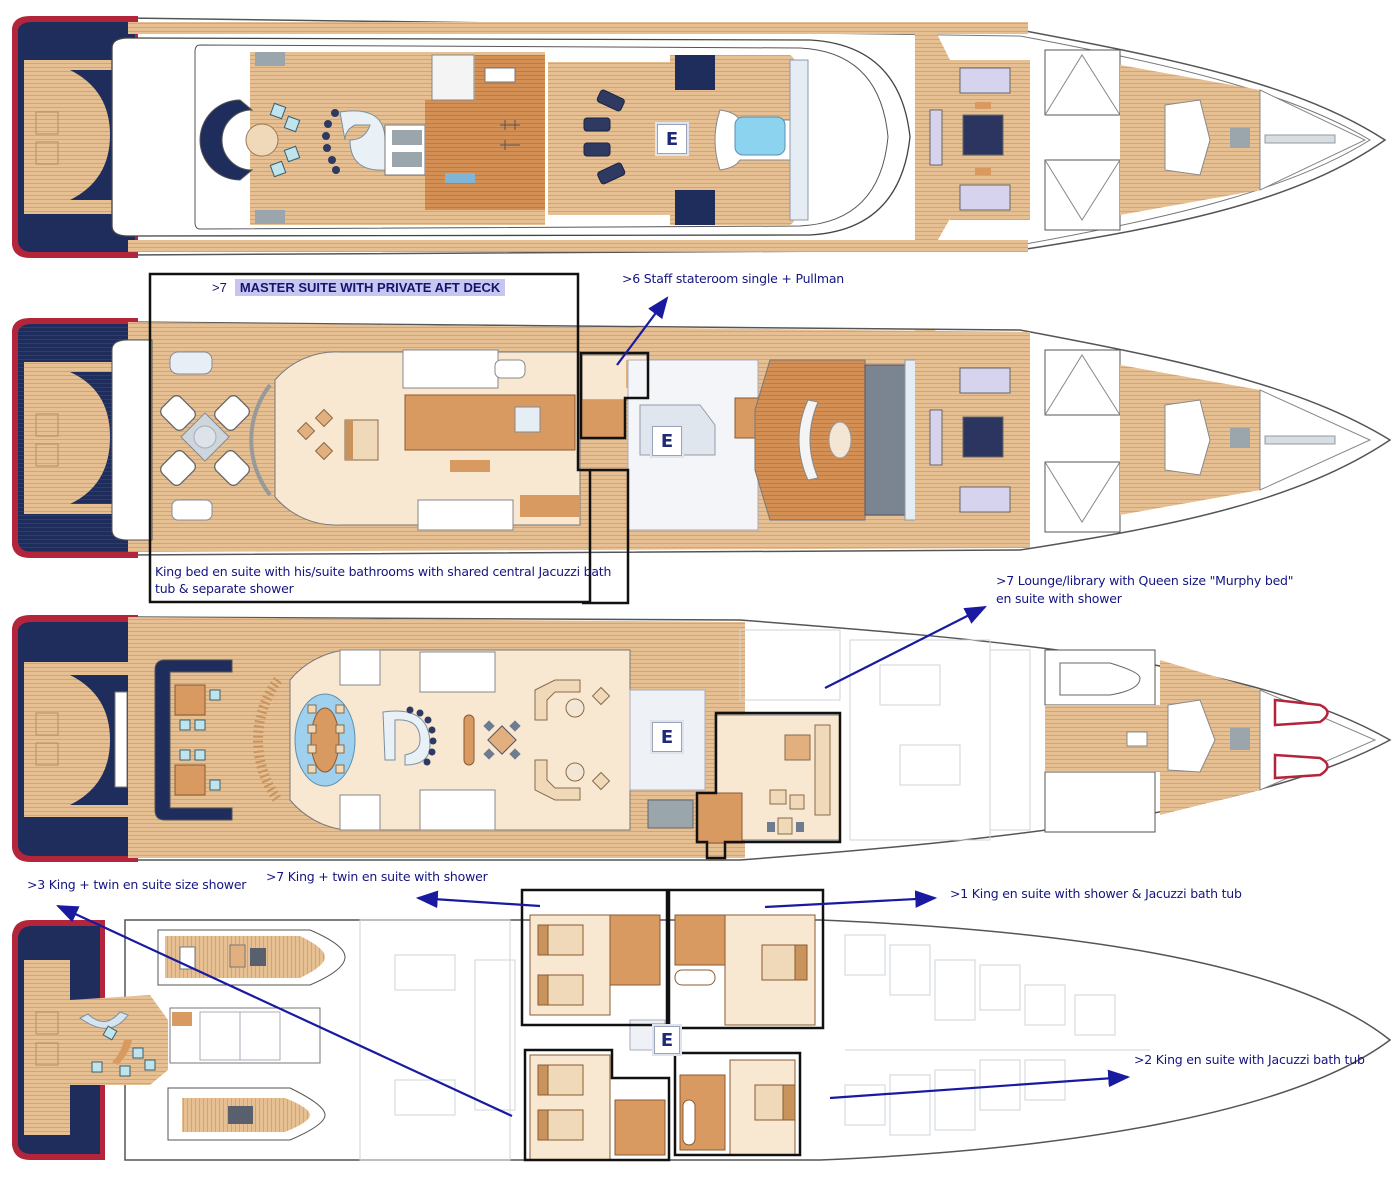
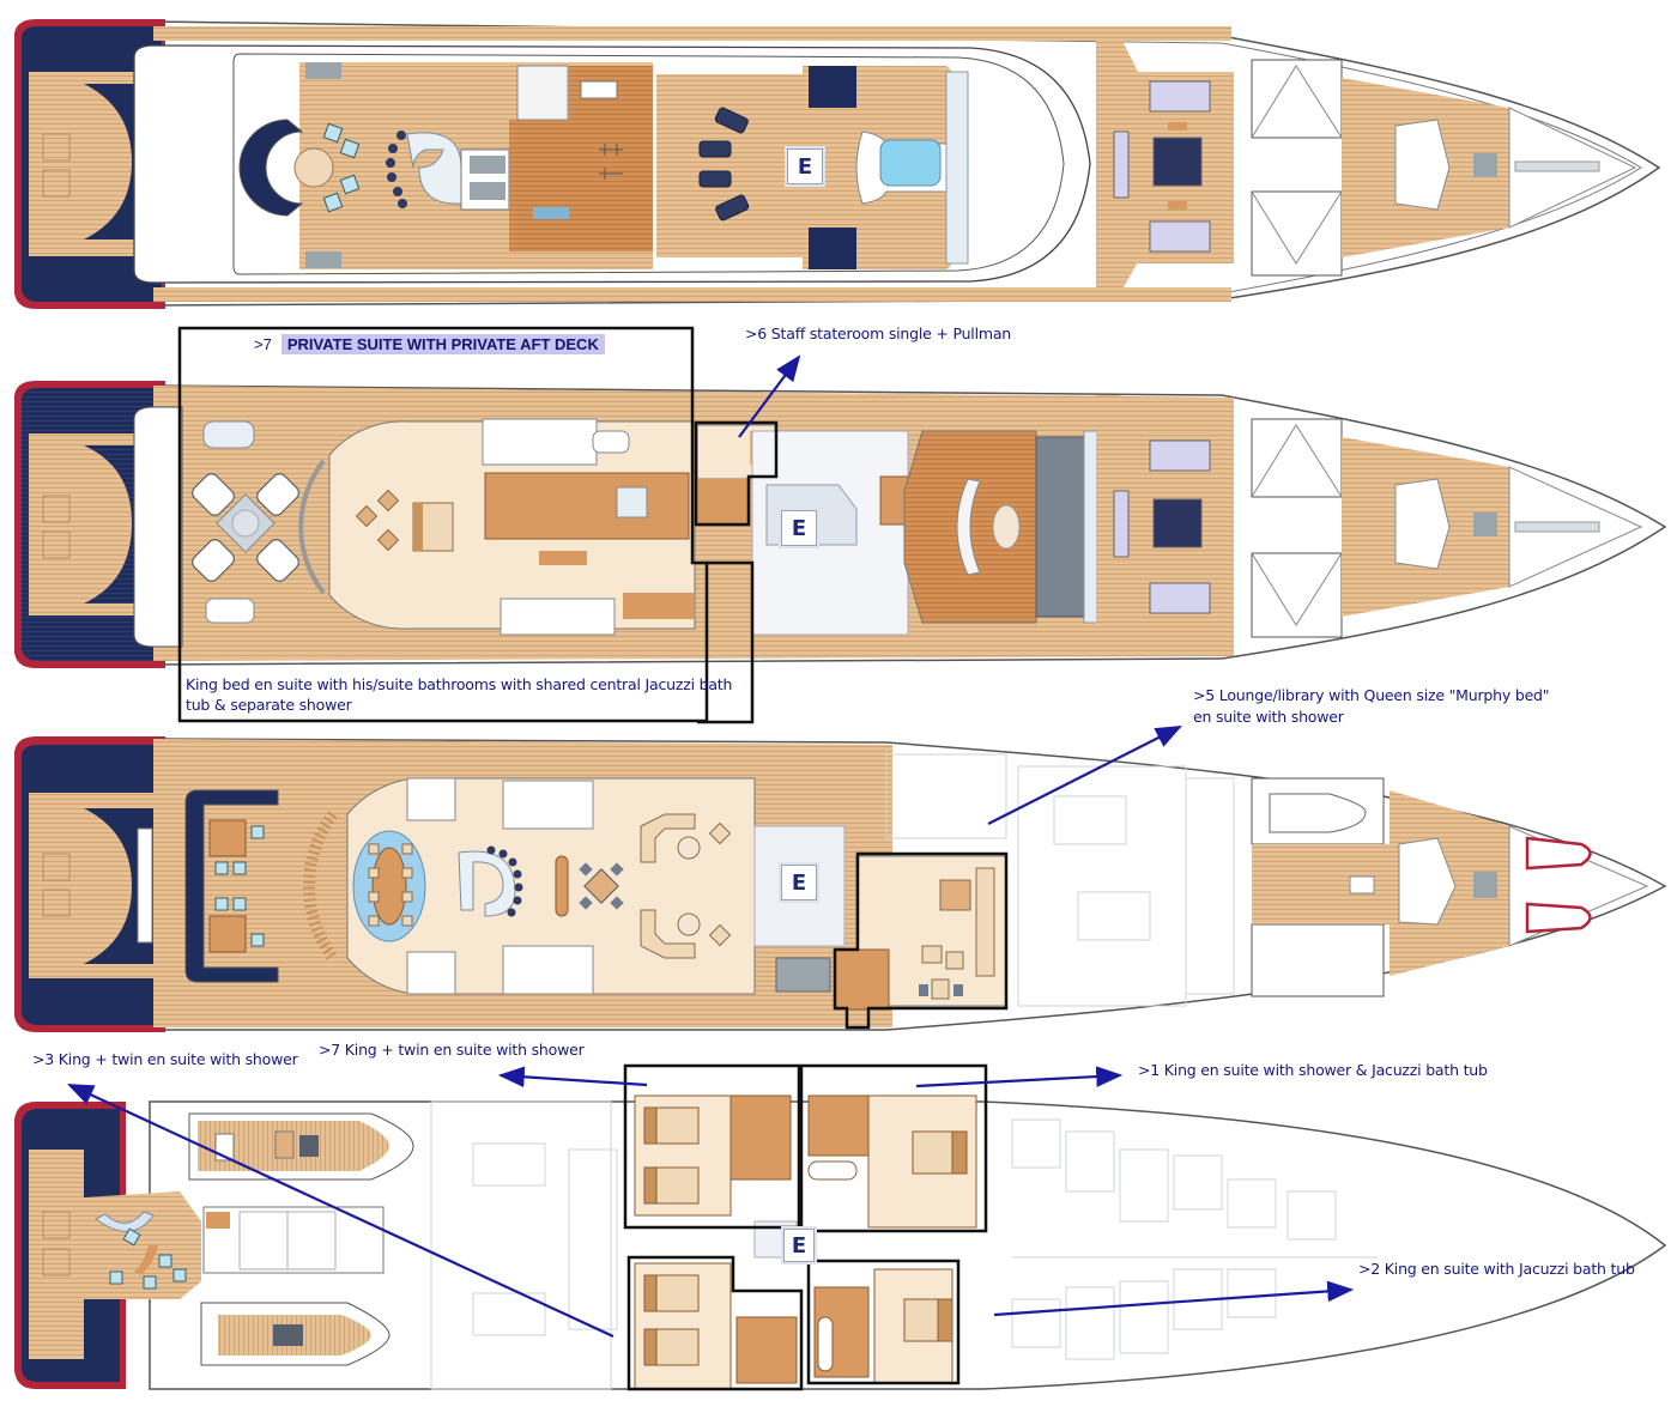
  E
  E
  E
  E
- >7 MASTER SUITE WITH PRIVATE AFT DECK
+ >7 PRIVATE SUITE WITH PRIVATE AFT DECK
  King bed en suite with his/suite bathrooms with shared central Jacuzzi bath tub & separate shower
  >6 Staff stateroom single + Pullman
- >7 Lounge/library with Queen size "Murphy bed"
+ >5 Lounge/library with Queen size "Murphy bed"
  en suite with shower
  >7 King + twin en suite with shower
- >3 King + twin en suite size shower
+ >3 King + twin en suite with shower
  >1 King en suite with shower & Jacuzzi bath tub
  >2 King en suite with Jacuzzi bath tub
